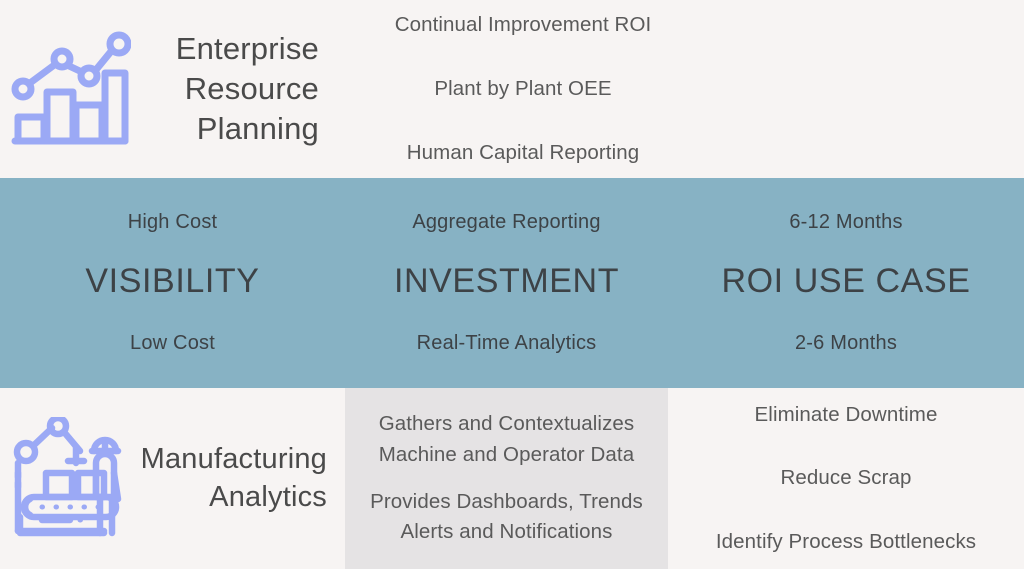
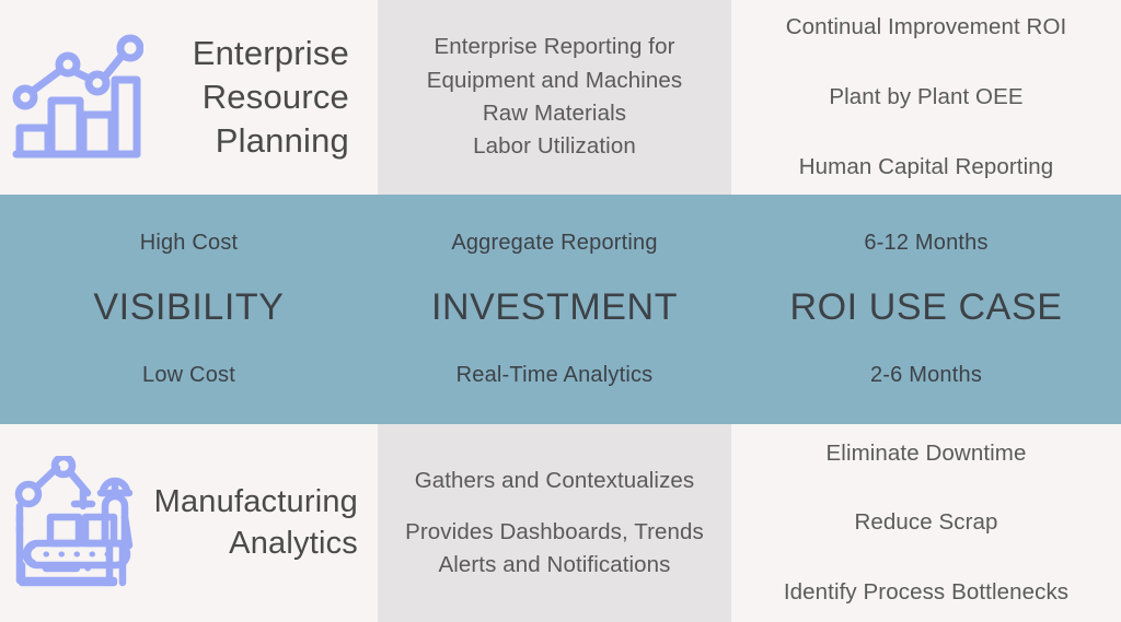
  Enterprise
  Resource
  Planning
+ Enterprise Reporting for
+ Equipment and Machines
+ Raw Materials
+ Labor Utilization
  Continual Improvement ROI
  Plant by Plant OEE
  Human Capital Reporting
  High Cost
  VISIBILITY
  Low Cost
  Aggregate Reporting
  INVESTMENT
  Real-Time Analytics
  6-12 Months
  ROI USE CASE
  2-6 Months
  Manufacturing
  Analytics
  Gathers and Contextualizes
- Machine and Operator Data
  Provides Dashboards, Trends
  Alerts and Notifications
  Eliminate Downtime
  Reduce Scrap
  Identify Process Bottlenecks
